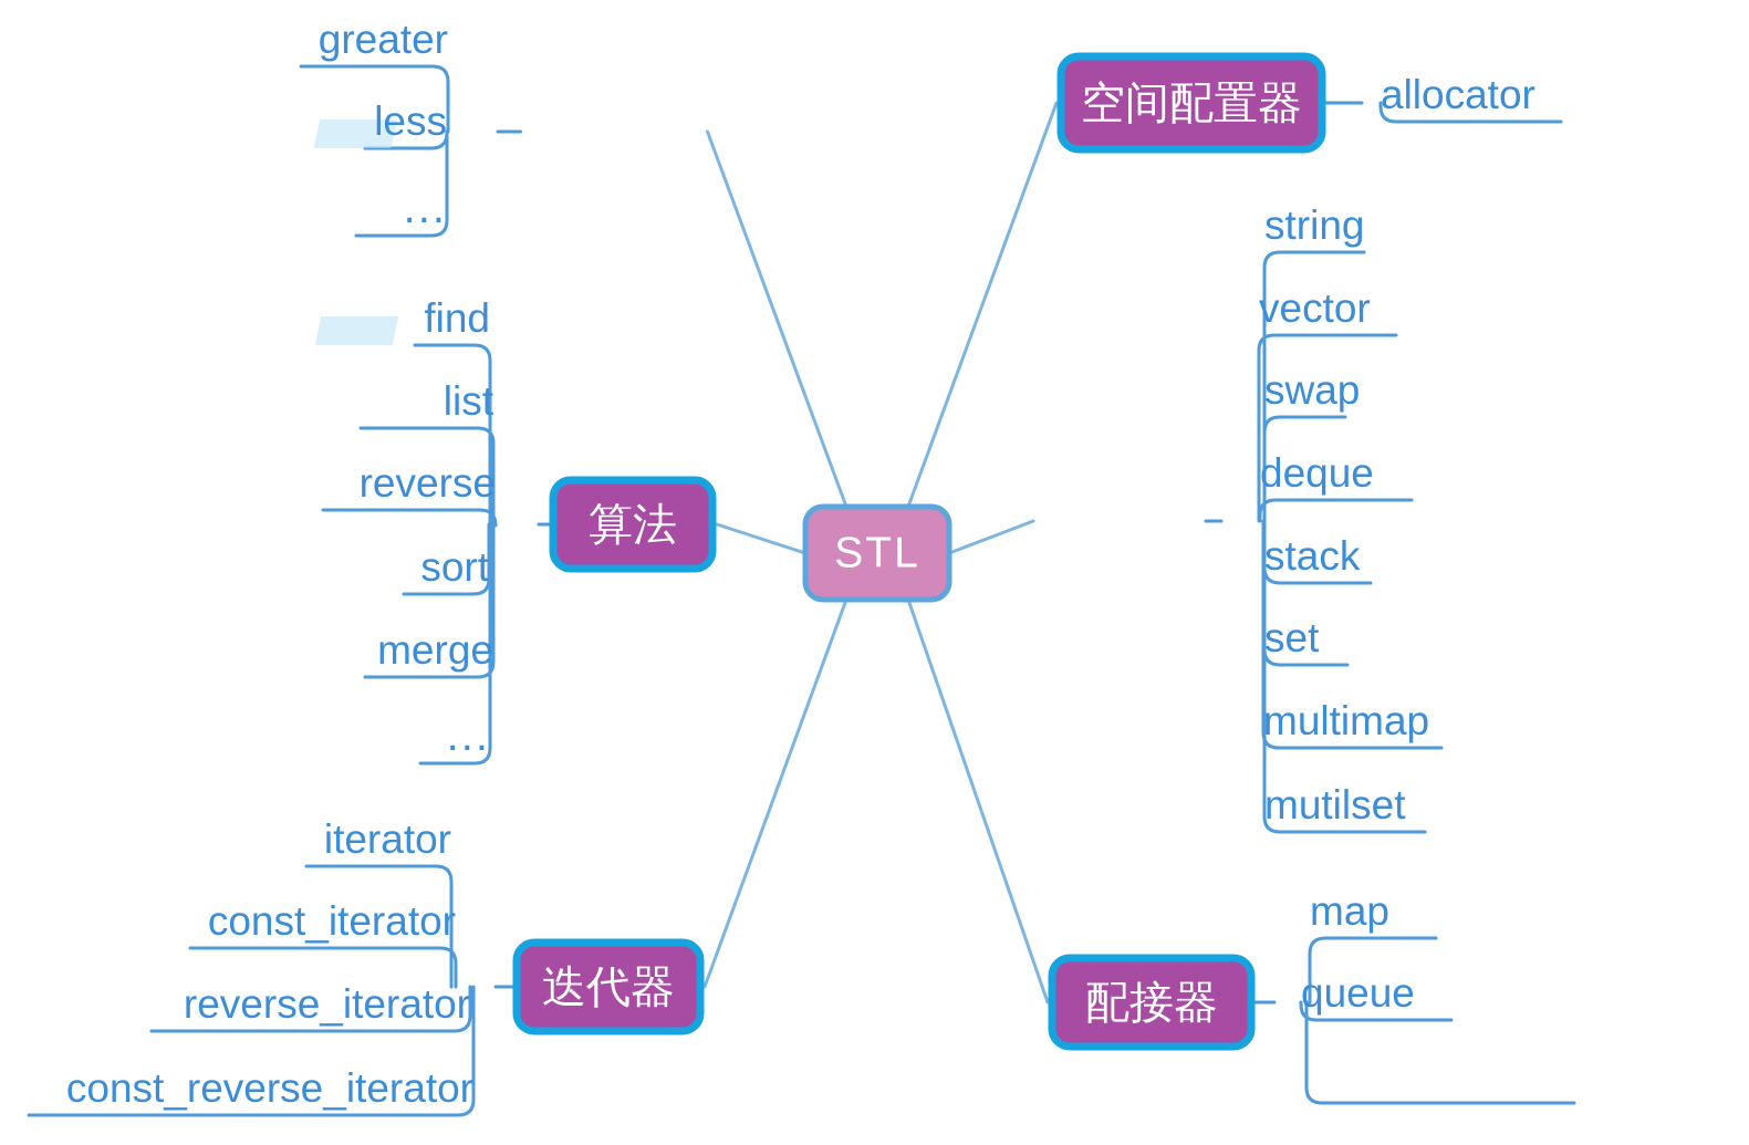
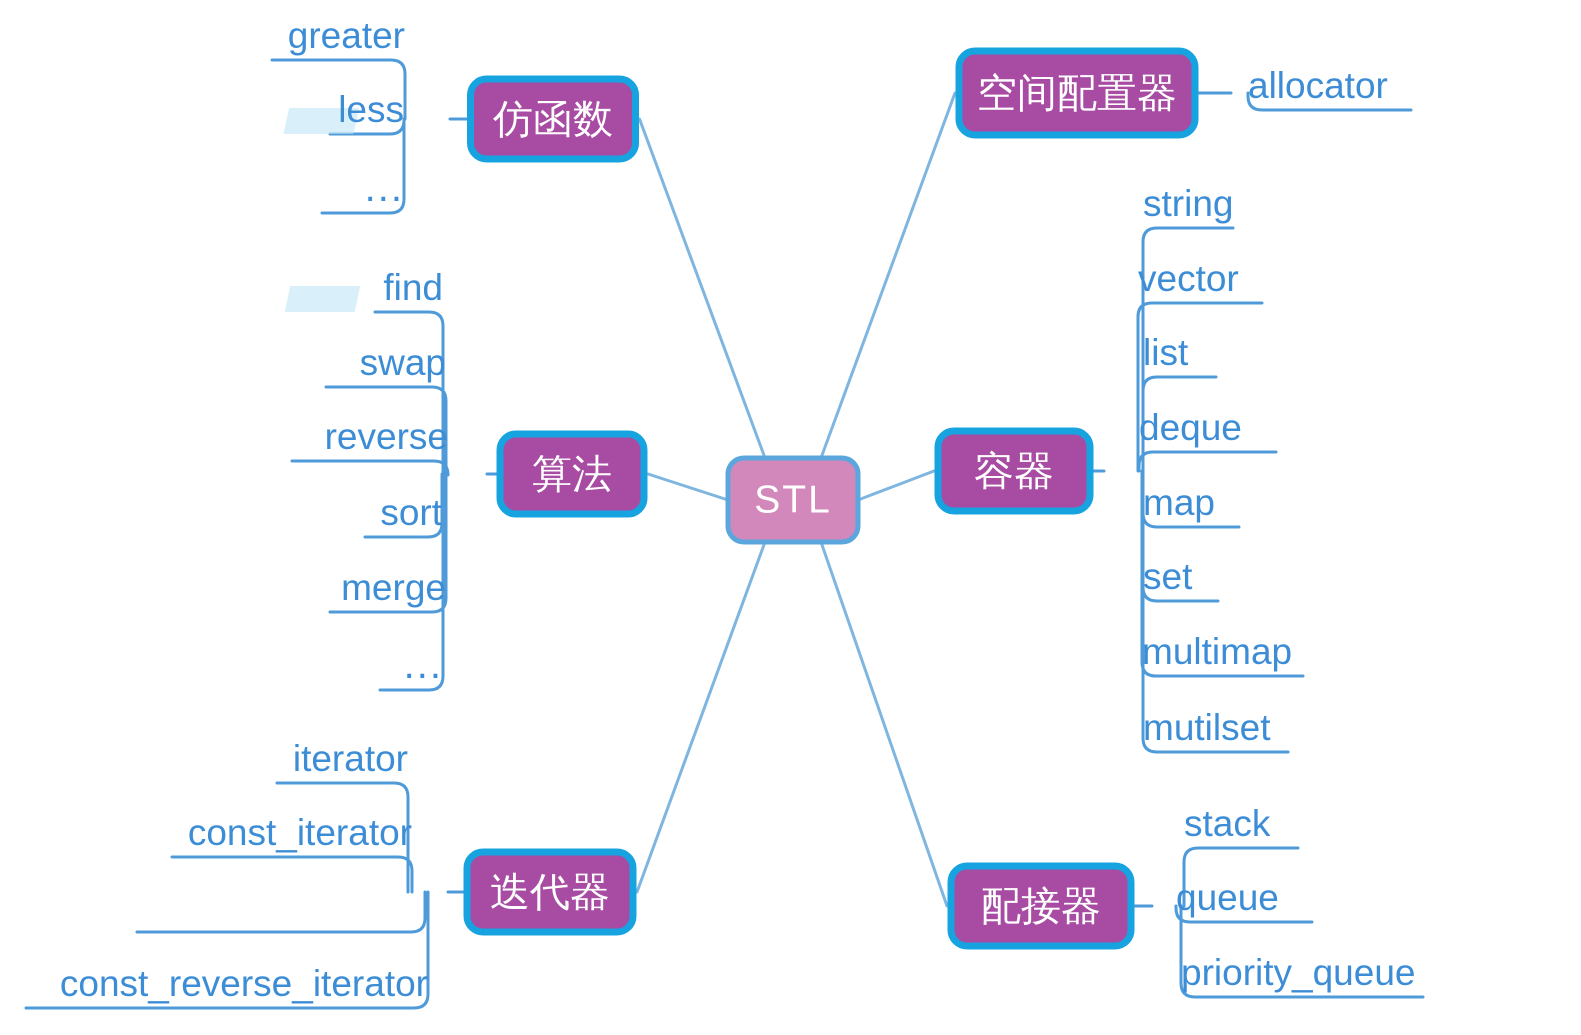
  greater
  less
  ...
  find
- list
+ swap
  reverse
  sort
  merge
  ...
  iterator
  const_iterator
- reverse_iterator
  const_reverse_iterator
  allocator
  string
  vector
- swap
+ list
  deque
- stack
+ map
  set
  multimap
  mutilset
- map
+ stack
  queue
+ priority_queue
+ 仿函数
  算法
  迭代器
  空间配置器
+ 容器
  配接器
  STL
